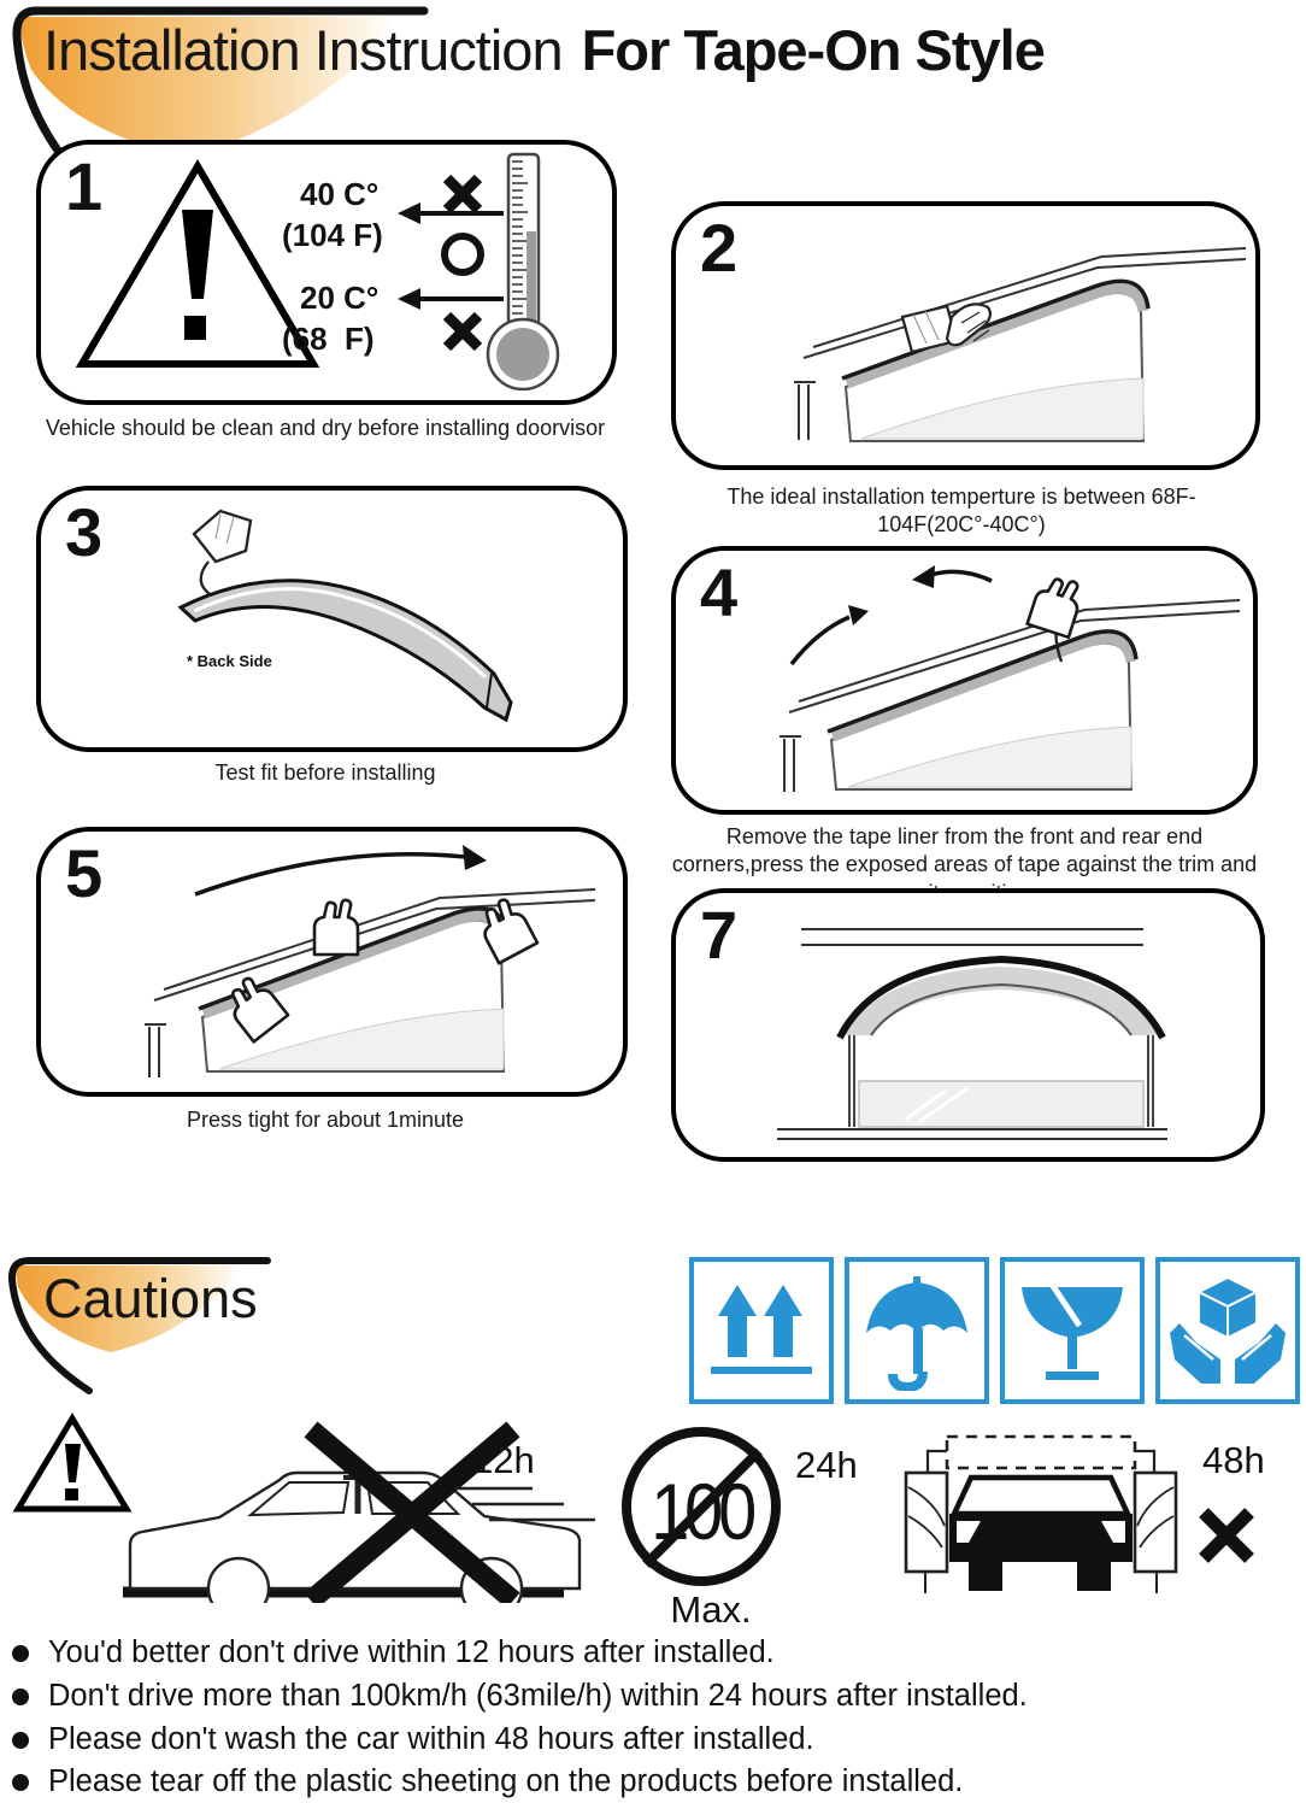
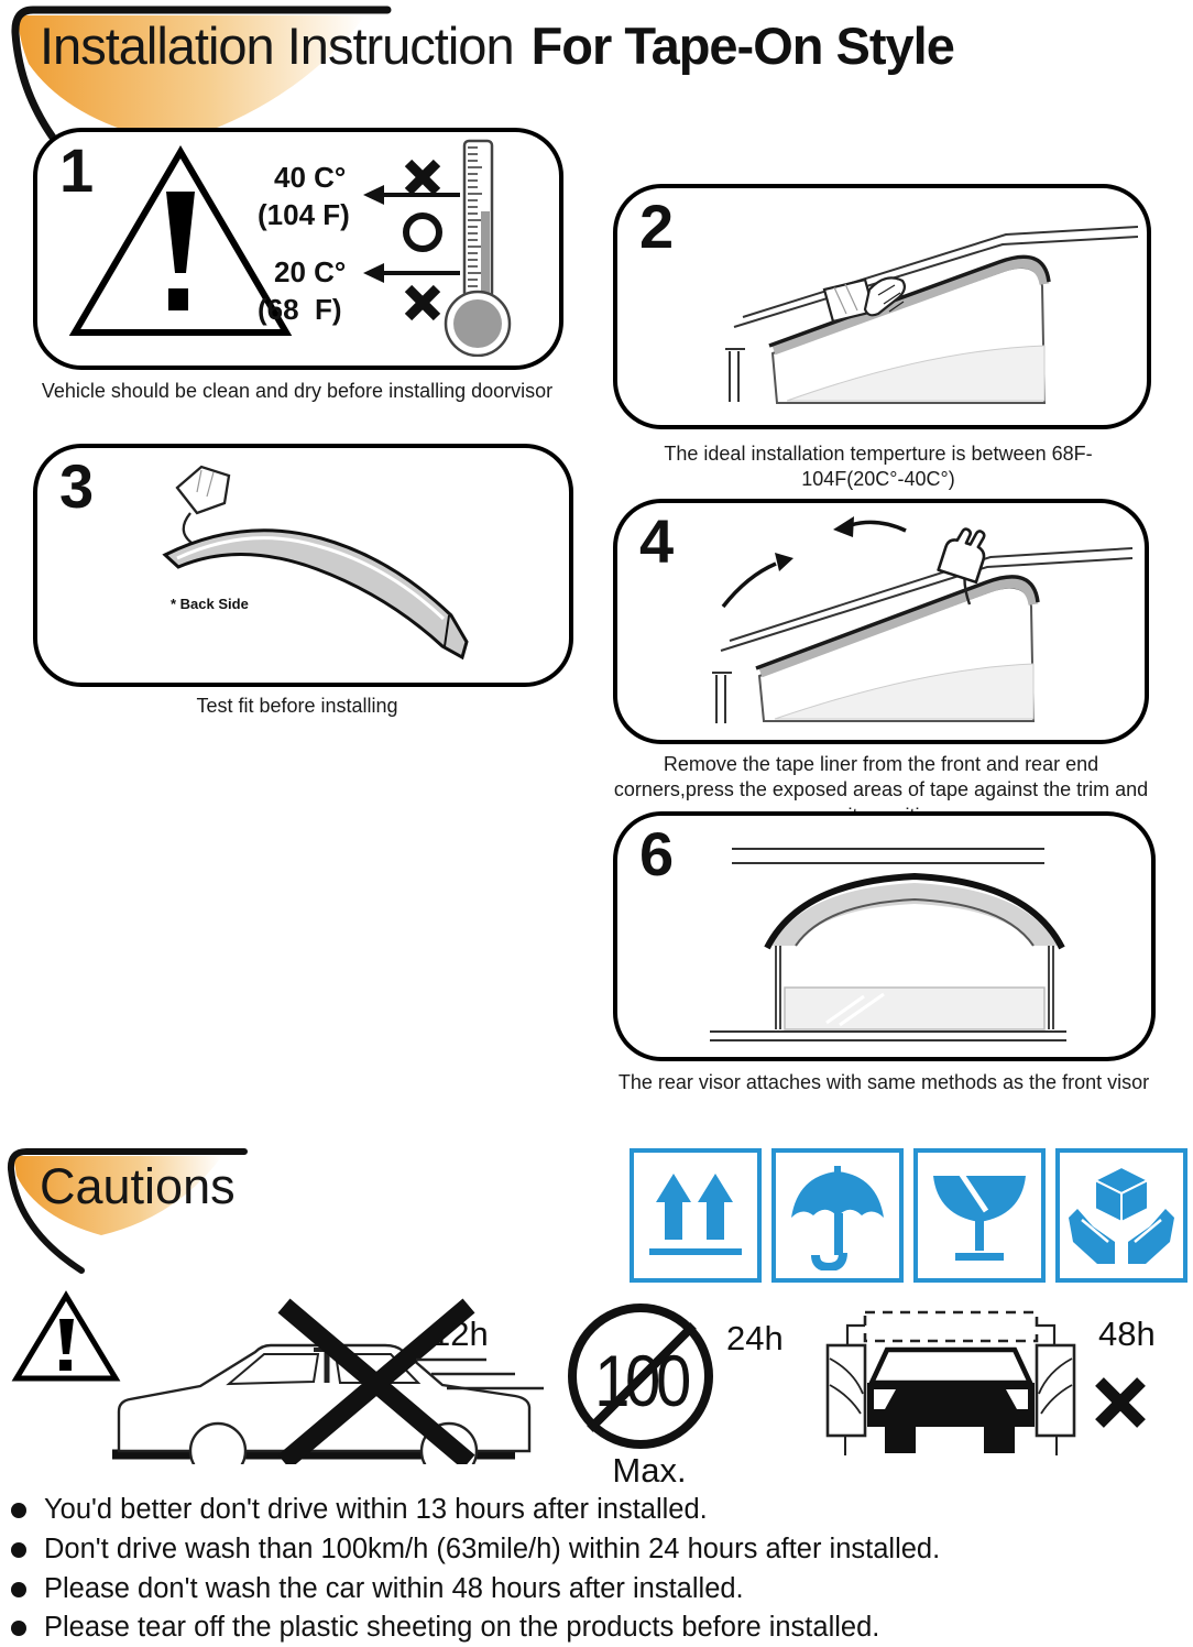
  Installation Instruction For Tape-On Style
  1
  40 C°
  (104 F)
  20 C°
  (68 F)
  Vehicle should be clean and dry before installing doorvisor
  2
  The ideal installation temperture is between 68F-104F(20C°-40C°)
  3
  * Back Side
  Test fit before installing
  4
  Remove the tape liner from the front and rear end corners,press the exposed areas of tape against the trim and
- 5
- Press tight for about 1minute
- 7
+ 6
+ The rear visor attaches with same methods as the front visor
  Cautions
  12h
  100
  24h
  Max.
  48h
- You'd better don't drive within 12 hours after installed.
+ You'd better don't drive within 13 hours after installed.
- Don't drive more than 100km/h (63mile/h) within 24 hours after installed.
+ Don't drive wash than 100km/h (63mile/h) within 24 hours after installed.
  Please don't wash the car within 48 hours after installed.
  Please tear off the plastic sheeting on the products before installed.
